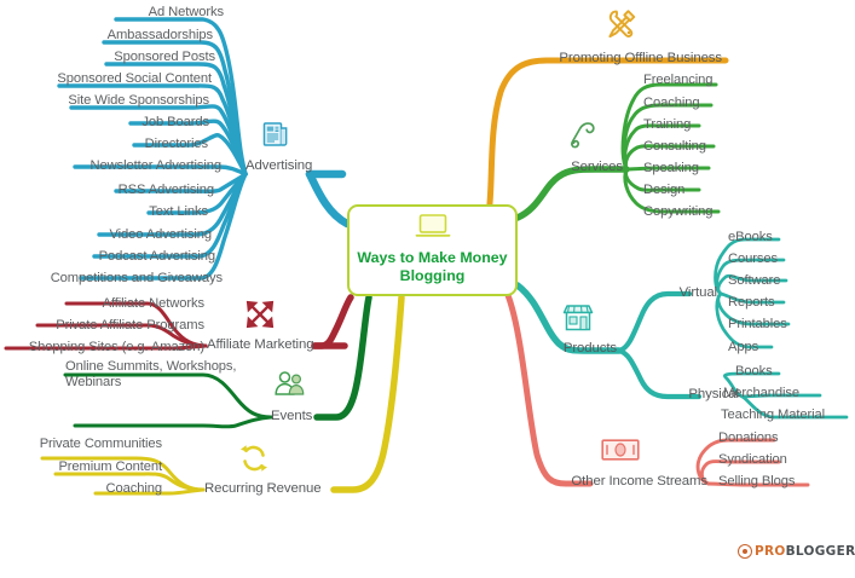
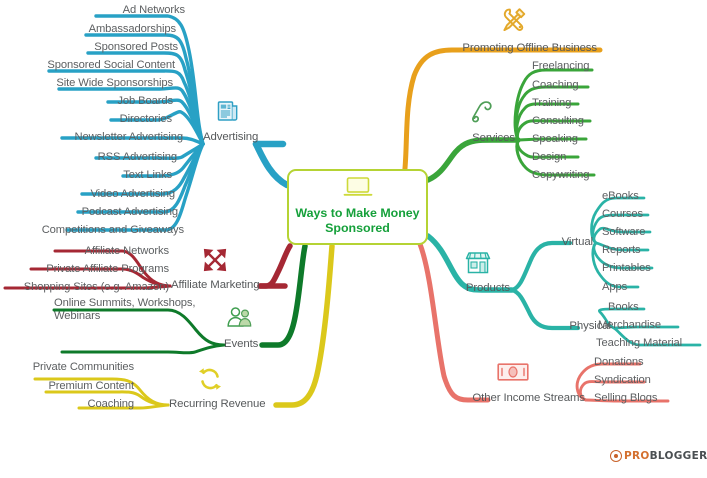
- Ways to Make Money Blogging
+ Ways to Make Money Sponsored
  Advertising
  Affiliate Marketing
  Events
  Recurring Revenue
  Promoting Offline Business
  Services
  Products
  Other Income Streams
  Virtual
  Physical
  Ad Networks
  Ambassadorships
  Sponsored Posts
  Sponsored Social Content
  Site Wide Sponsorships
  Job Boards
  Directories
  Newsletter Advertising
  RSS Advertising
  Text Links
  Video Advertising
  Podcast Advertising
  Competitions and Giveaways
  Affiliate Networks
  Private Affiliate Programs
  Shopping Sites (e.g. Amazon)
  Online Summits, Workshops,
  Webinars
  Private Communities
  Premium Content
  Coaching
  Freelancing
  Coaching
  Training
  Consulting
  Speaking
  Design
  Copywriting
  eBooks
  Courses
  Software
  Reports
  Printables
  Apps
  Books
  Merchandise
  Teaching Material
  Donations
  Syndication
  Selling Blogs
  PRO
  BLOGGER
